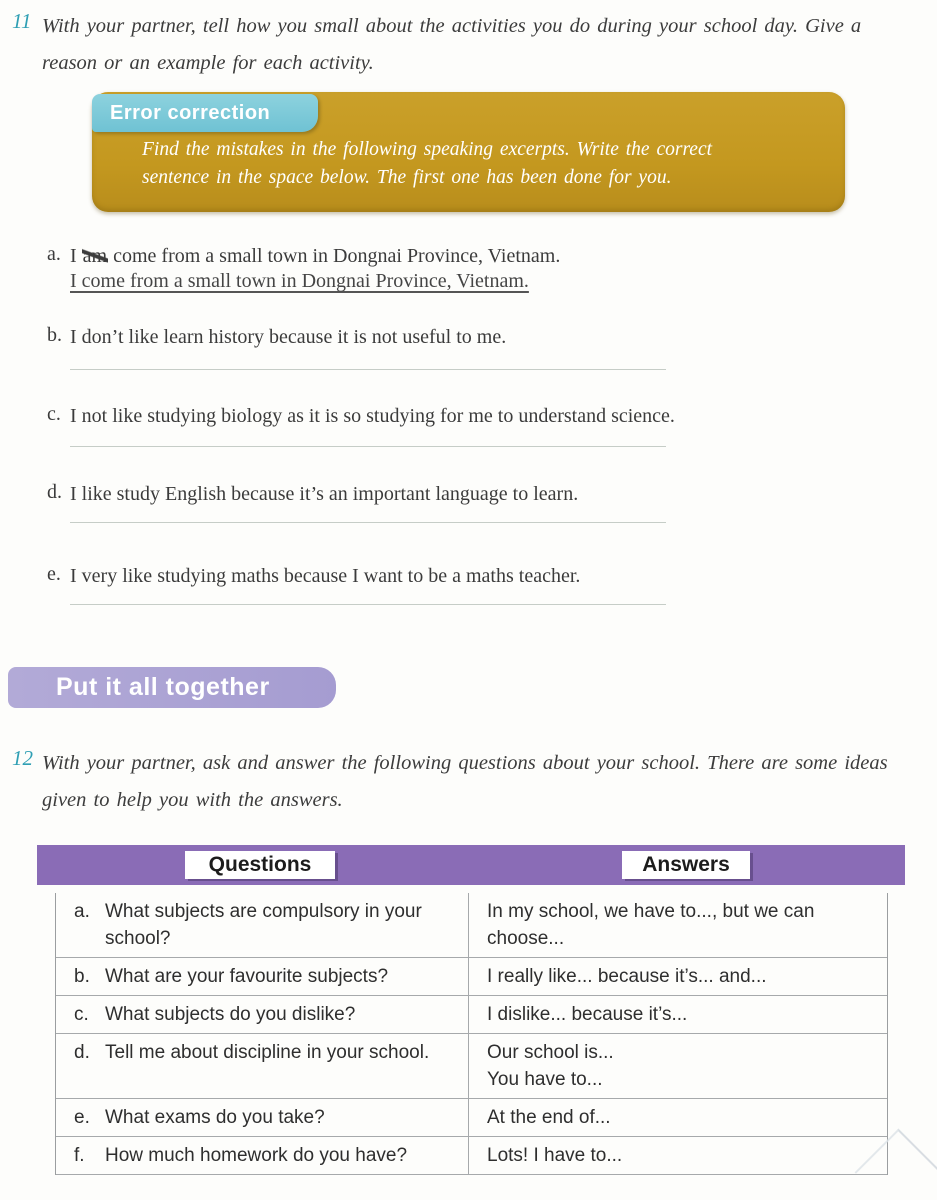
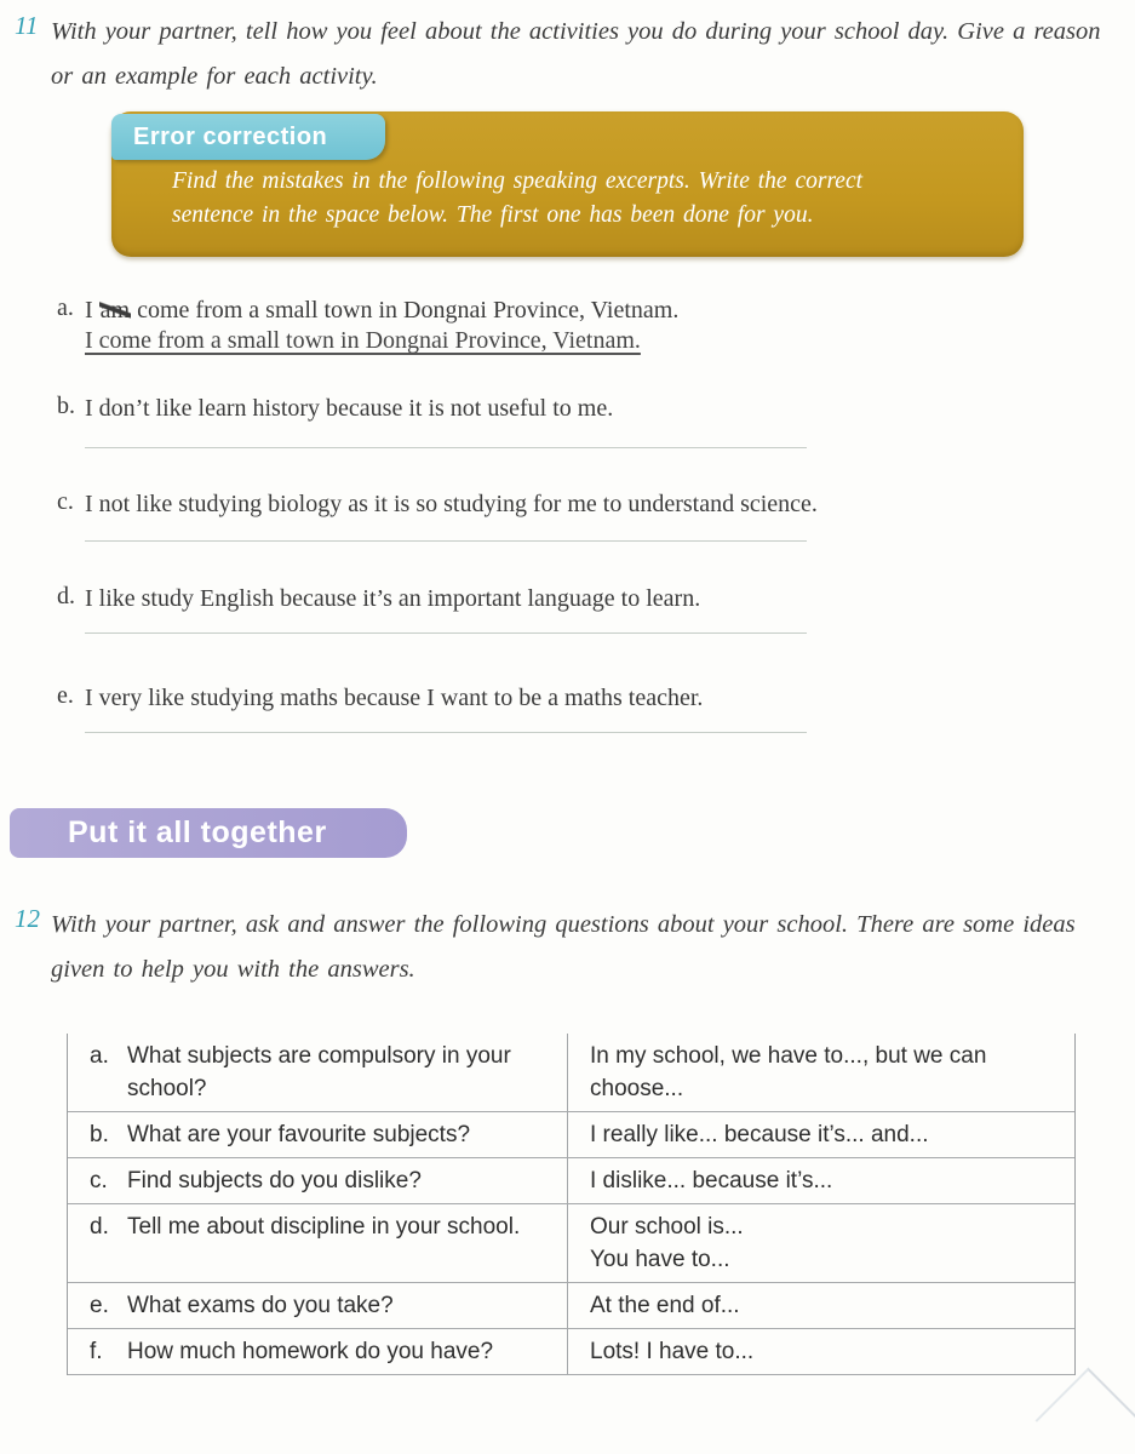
  11
- With your partner, tell how you small about the activities you do during your school day. Give a reason or an example for each activity.
+ With your partner, tell how you feel about the activities you do during your school day. Give a reason or an example for each activity.
  Error correction
  Find the mistakes in the following speaking excerpts. Write the correct sentence in the space below. The first one has been done for you.
  a.
  I am come from a small town in Dongnai Province, Vietnam.
  I come from a small town in Dongnai Province, Vietnam.
  b.
  I don’t like learn history because it is not useful to me.
  c.
  I not like studying biology as it is so studying for me to understand science.
  d.
  I like study English because it’s an important language to learn.
  e.
  I very like studying maths because I want to be a maths teacher.
  Put it all together
  12
  With your partner, ask and answer the following questions about your school. There are some ideas given to help you with the answers.
- Questions
- Answers
  a.
  What subjects are compulsory in your school?
  In my school, we have to..., but we can choose...
  b.
  What are your favourite subjects?
  I really like... because it’s... and...
  c.
- What subjects do you dislike?
+ Find subjects do you dislike?
  I dislike... because it’s...
  d.
  Tell me about discipline in your school.
  Our school is...
  You have to...
  e.
  What exams do you take?
  At the end of...
  f.
  How much homework do you have?
  Lots! I have to...
